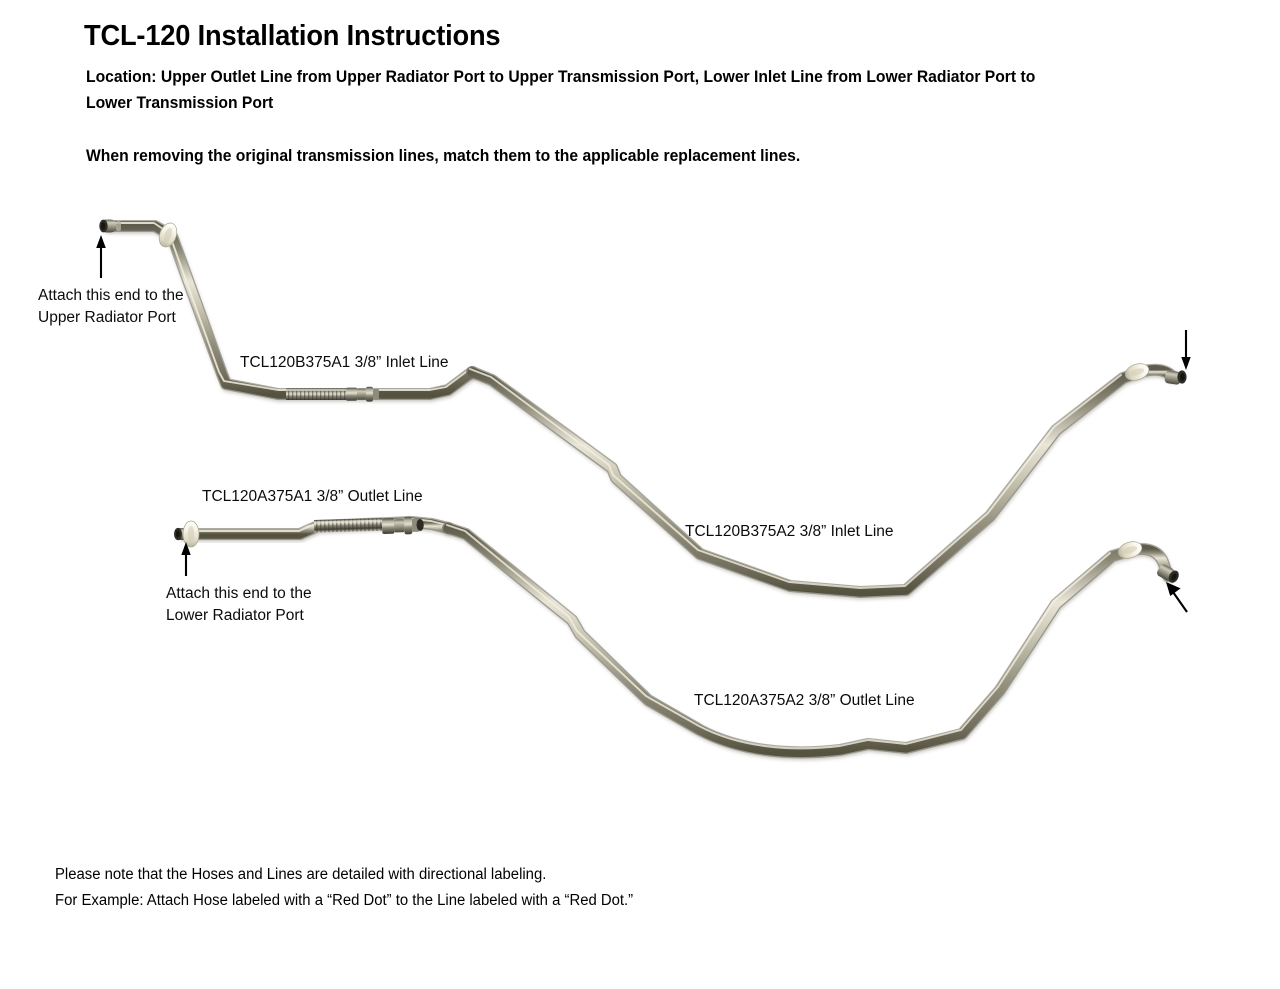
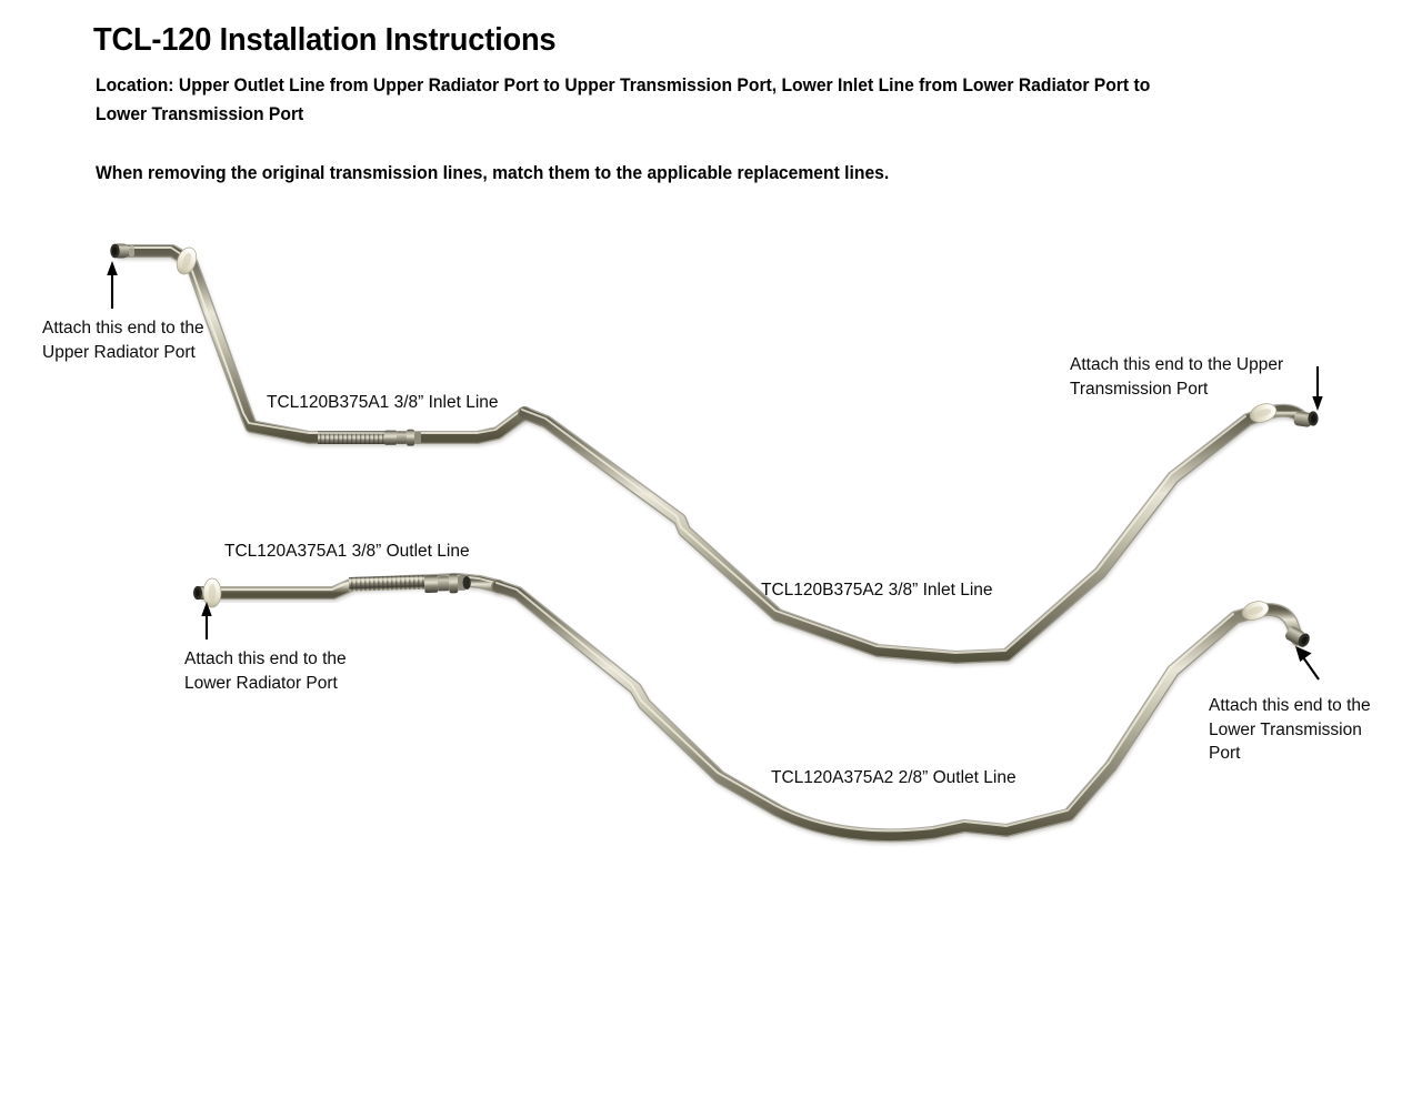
  TCL-120 Installation Instructions
  Location: Upper Outlet Line from Upper Radiator Port to Upper Transmission Port, Lower Inlet Line from Lower Radiator Port to Lower Transmission Port
  When removing the original transmission lines, match them to the applicable replacement lines.
  Attach this end to the Upper Radiator Port
  Attach this end to the Lower Radiator Port
+ Attach this end to the Upper Transmission Port
+ Attach this end to the Lower Transmission Port
  TCL120B375A1 3/8” Inlet Line
  TCL120A375A1 3/8” Outlet Line
  TCL120B375A2 3/8” Inlet Line
- TCL120A375A2 3/8” Outlet Line
+ TCL120A375A2 2/8” Outlet Line
- Please note that the Hoses and Lines are detailed with directional labeling.
- For Example: Attach Hose labeled with a “Red Dot” to the Line labeled with a “Red Dot.”
